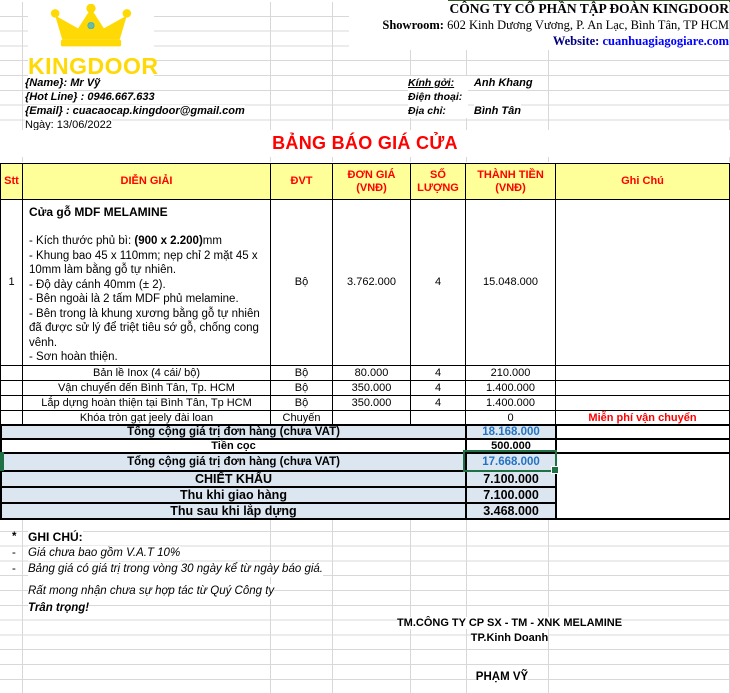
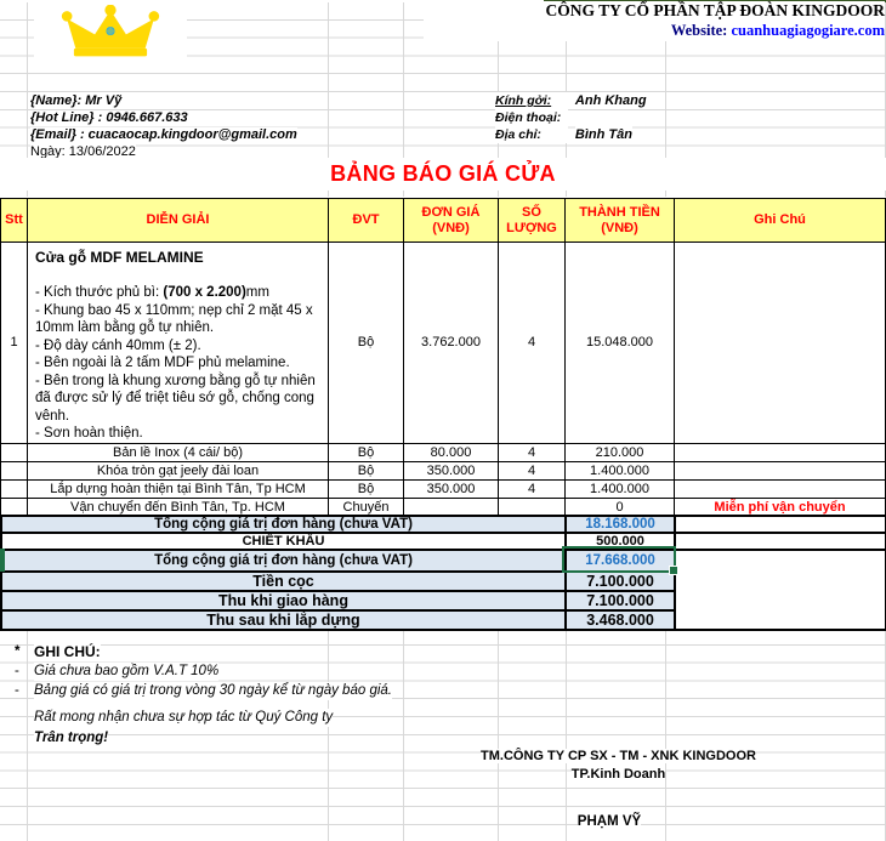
- KINGDOOR
  CÔNG TY CỔ PHẦN TẬP ĐOÀN KINGDOOR
- Showroom: 602 Kinh Dương Vương, P. An Lạc, Bình Tân, TP HCM
  Website: cuanhuagiagogiare.com
  {Name}: Mr Vỹ
  {Hot Line} : 0946.667.633
  {Email} : cuacaocap.kingdoor@gmail.com
  Ngày: 13/06/2022
  Kính gởi: Anh Khang
  Điện thoại:
  Địa chỉ: Bình Tân
  BẢNG BÁO GIÁ CỬA
  Stt	DIỄN GIẢI	ĐVT	ĐƠN GIÁ(VNĐ)	SỐLƯỢNG	THÀNH TIỀN(VNĐ)	Ghi Chú
- 1	Cửa gỗ MDF MELAMINE- Kích thước phủ bì: (900 x 2.200)mm- Khung bao 45 x 110mm; nẹp chỉ 2 mặt 45 x 10mm làm bằng gỗ tự nhiên.- Độ dày cánh 40mm (± 2).- Bên ngoài là 2 tấm MDF phủ melamine.- Bên trong là khung xương bằng gỗ tự nhiên đã được sử lý để triệt tiêu sớ gỗ, chống cong vênh.- Sơn hoàn thiện.	Bộ	3.762.000	4	15.048.000
+ 1	Cửa gỗ MDF MELAMINE- Kích thước phủ bì: (700 x 2.200)mm- Khung bao 45 x 110mm; nẹp chỉ 2 mặt 45 x 10mm làm bằng gỗ tự nhiên.- Độ dày cánh 40mm (± 2).- Bên ngoài là 2 tấm MDF phủ melamine.- Bên trong là khung xương bằng gỗ tự nhiên đã được sử lý để triệt tiêu sớ gỗ, chống cong vênh.- Sơn hoàn thiện.	Bộ	3.762.000	4	15.048.000
  	Bản lề Inox (4 cái/ bộ)	Bộ	80.000	4	210.000
- 	Vận chuyển đến Bình Tân, Tp. HCM	Bộ	350.000	4	1.400.000
+ 	Khóa tròn gạt jeely đài loan	Bộ	350.000	4	1.400.000
  	Lắp dựng hoàn thiện tại Bình Tân, Tp HCM	Bộ	350.000	4	1.400.000
- 	Khóa tròn gạt jeely đài loan	Chuyến			0	Miễn phí vận chuyển
+ 	Vận chuyển đến Bình Tân, Tp. HCM	Chuyến			0	Miễn phí vận chuyển
  Tổng cộng giá trị đơn hàng (chưa VAT)	18.168.000
- Tiền cọc	500.000
+ CHIẾT KHẤU	500.000
  Tổng cộng giá trị đơn hàng (chưa VAT)	17.668.000
- CHIẾT KHẤU	7.100.000
+ Tiền cọc	7.100.000
  Thu khi giao hàng	7.100.000
  Thu sau khi lắp dựng	3.468.000
  *
  GHI CHÚ:
  -
  Giá chưa bao gồm V.A.T 10%
  -
  Bảng giá có giá trị trong vòng 30 ngày kể từ ngày báo giá.
  Rất mong nhận chưa sự hợp tác từ Quý Công ty
  Trân trọng!
- TM.CÔNG TY CP SX - TM - XNK MELAMINE
+ TM.CÔNG TY CP SX - TM - XNK KINGDOOR
  TP.Kinh Doanh
  PHẠM VỸ
